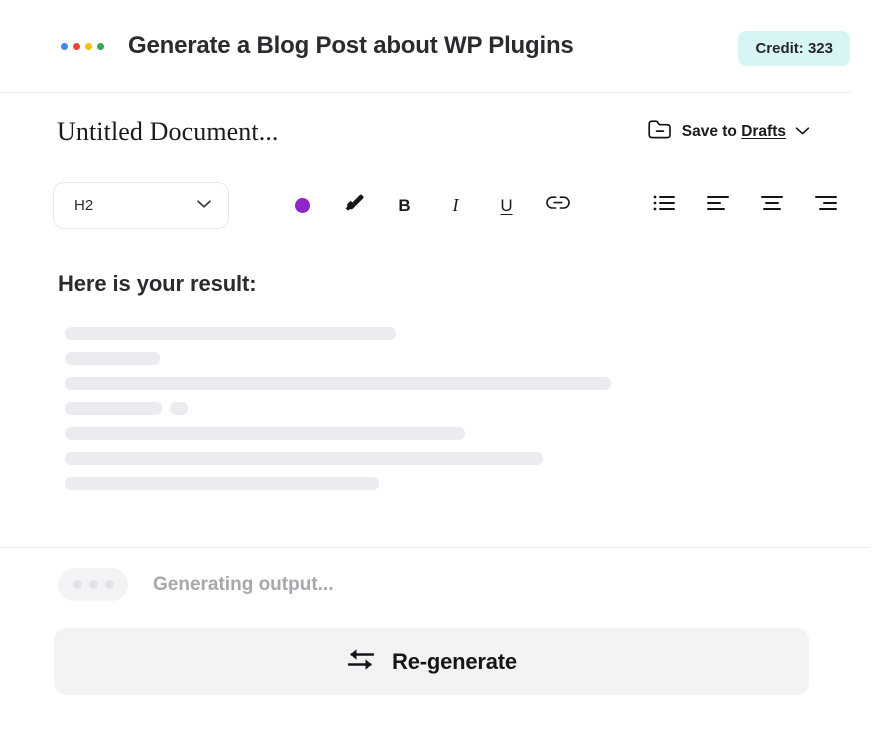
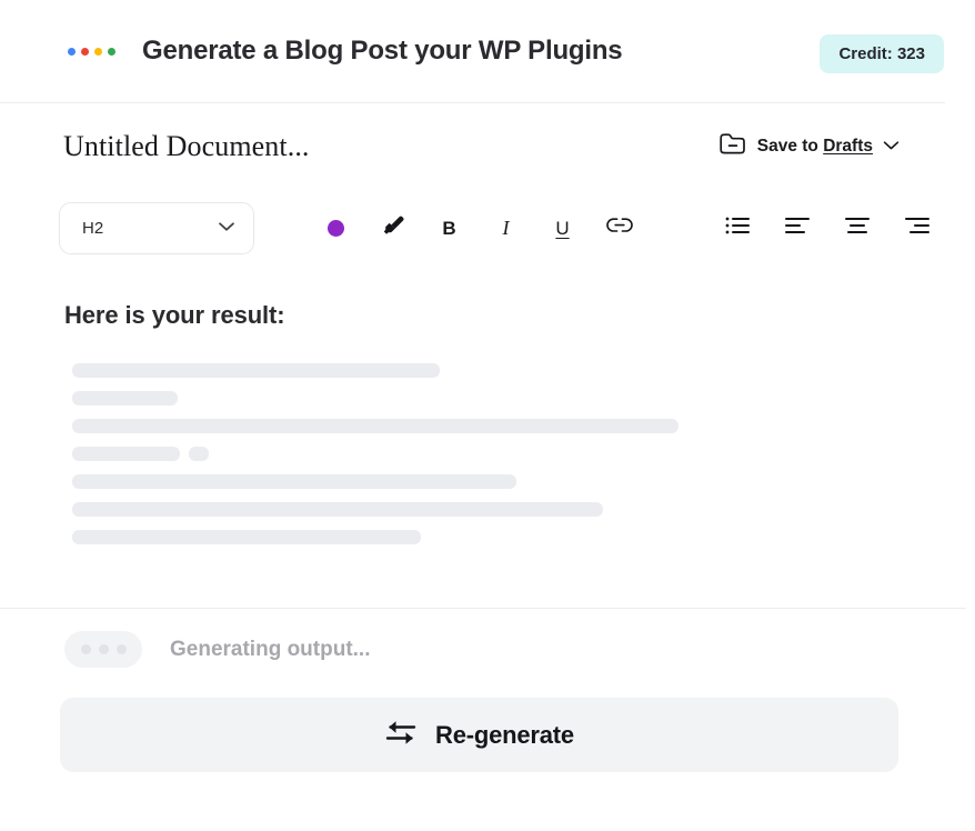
- Generate a Blog Post about WP Plugins
+ Generate a Blog Post your WP Plugins
  Credit: 323
  Untitled Document...
  Save to Drafts
  H2
  B
  I
  U
  Here is your result:
  Generating output...
  Re-generate
